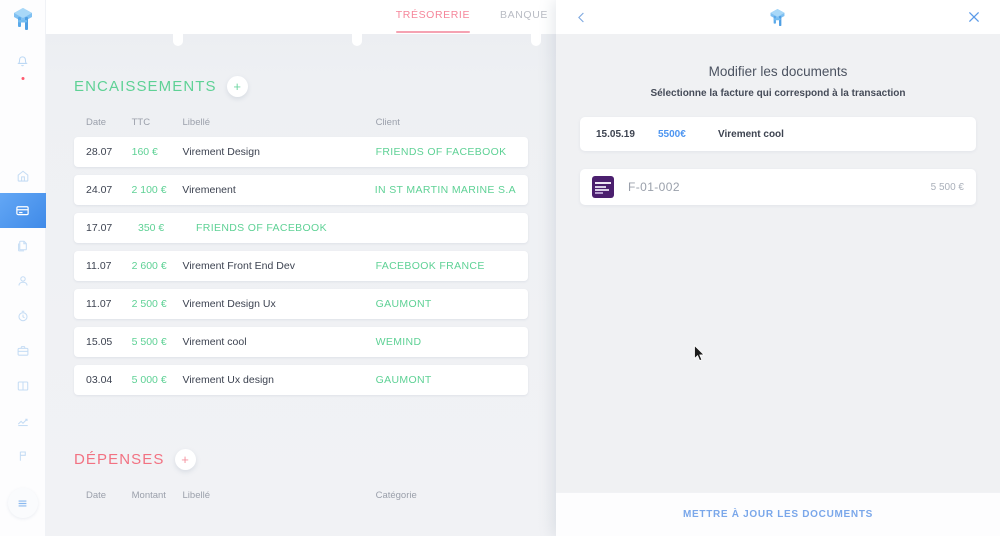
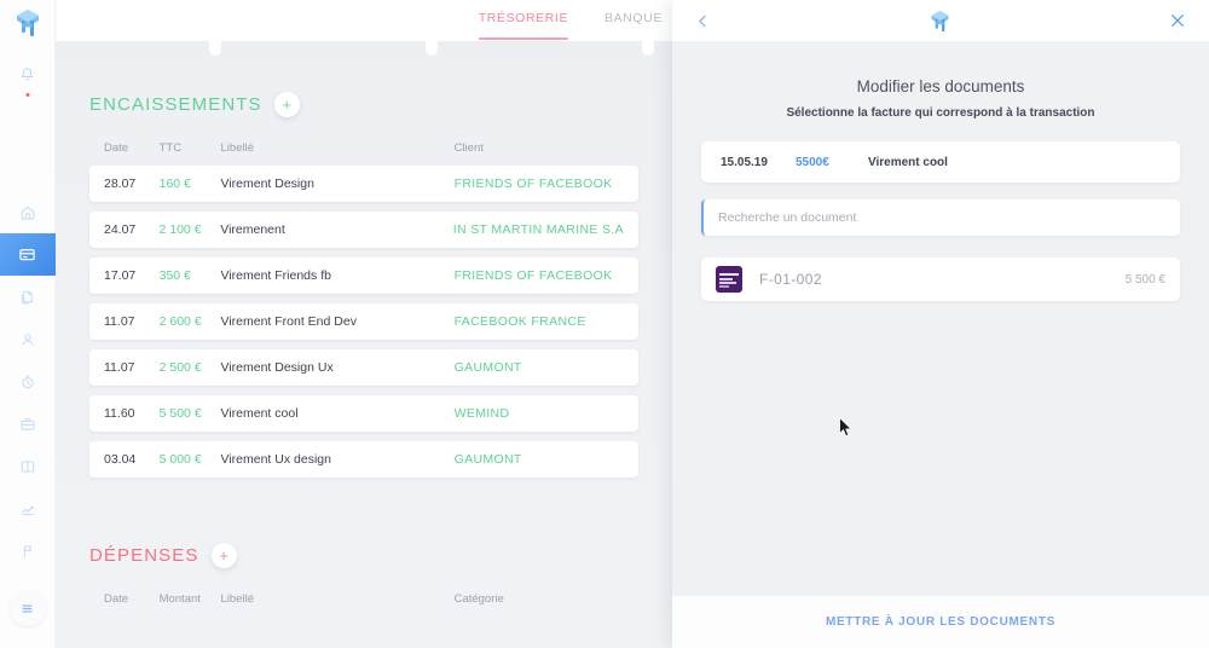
  TRÉSORERIE
  BANQUE
  ENCAISSEMENTS
  +
  Date
  TTC
  Libellé
  Client
  28.07
  160 €
  Virement Design
  FRIENDS OF FACEBOOK
  24.07
  2 100 €
  Viremenent
  IN ST MARTIN MARINE S.A
  17.07
  350 €
+ Virement Friends fb
  FRIENDS OF FACEBOOK
  11.07
  2 600 €
  Virement Front End Dev
  FACEBOOK FRANCE
  11.07
  2 500 €
  Virement Design Ux
  GAUMONT
- 15.05
+ 11.60
  5 500 €
  Virement cool
  WEMIND
  03.04
  5 000 €
  Virement Ux design
  GAUMONT
  DÉPENSES
  +
  Date
  Montant
  Libellé
  Catégorie
  Modifier les documents
  Sélectionne la facture qui correspond à la transaction
  15.05.19
  5500€
  Virement cool
+ Recherche un document
  F-01-002
  5 500 €
  METTRE À JOUR LES DOCUMENTS
